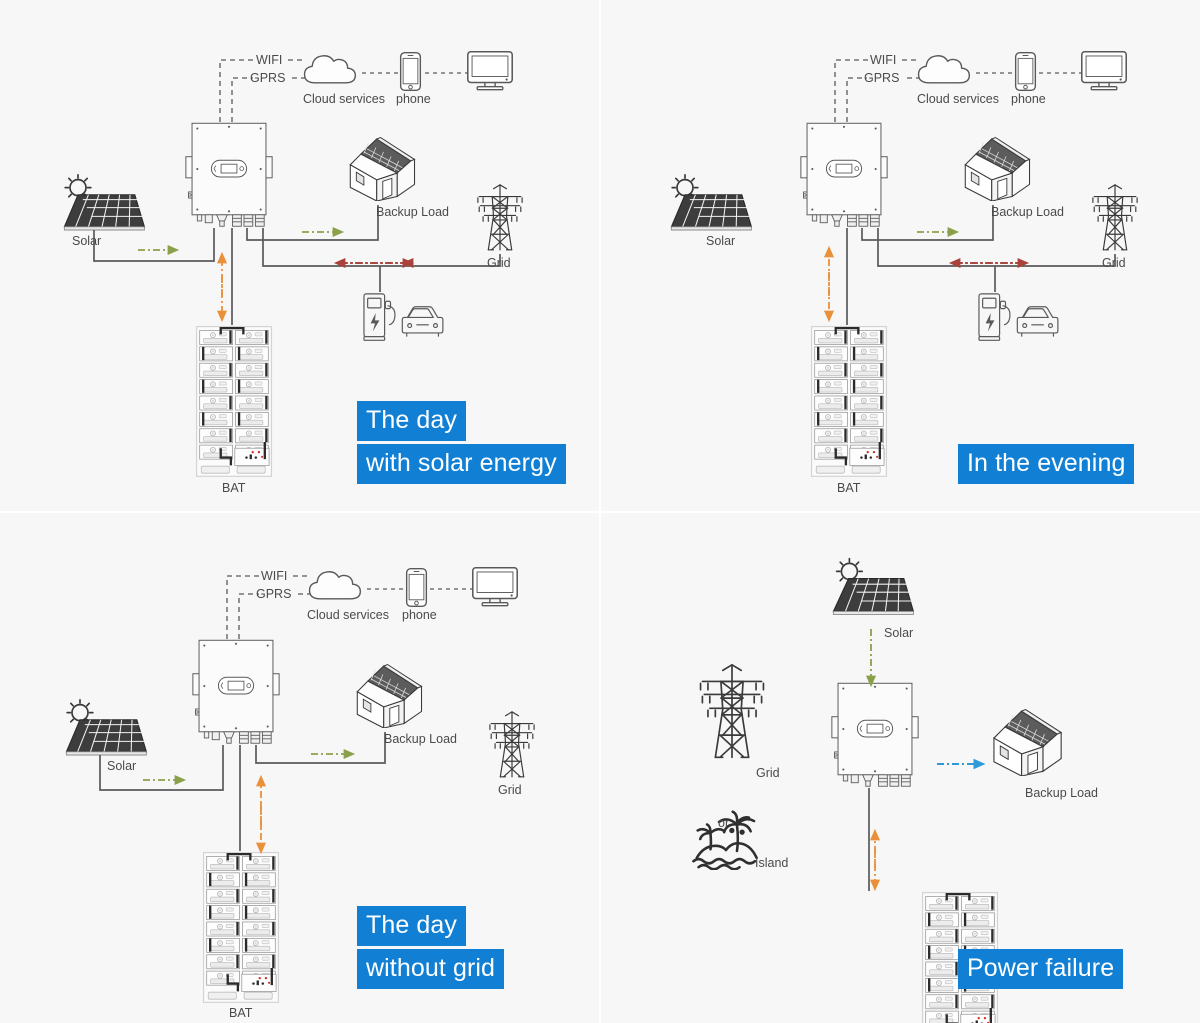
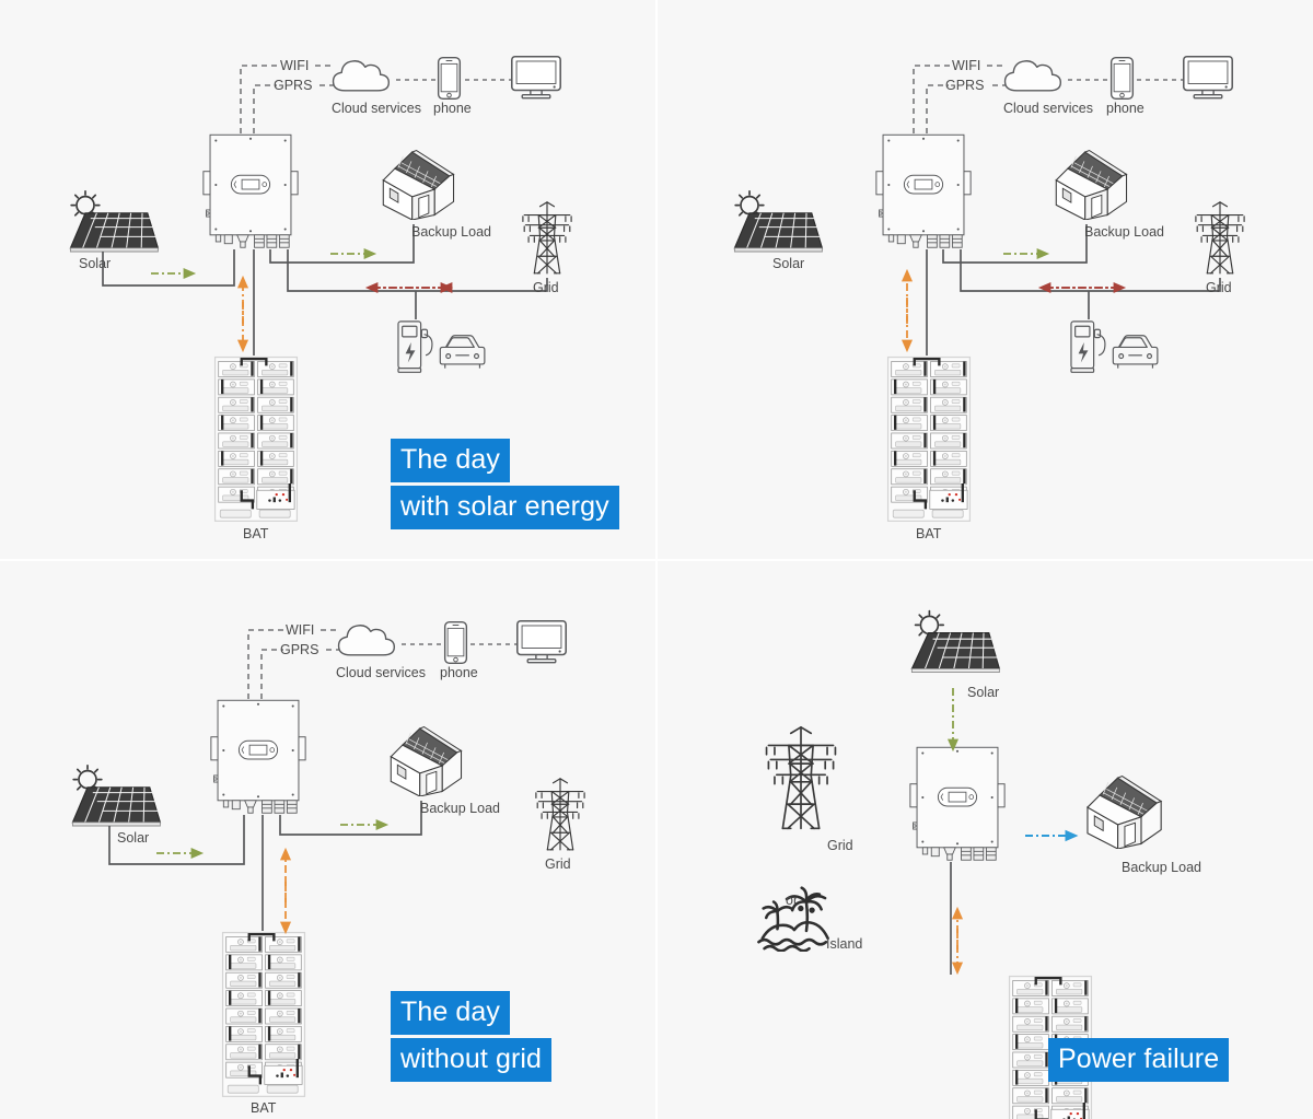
  WIFI
  GPRS
  Cloud services
  phone
  Solar
  Backup Load
  Grid
  BAT
  The day
  with solar energy
  WIFI
  GPRS
  Cloud services
  phone
  Solar
  Backup Load
  Grid
  BAT
- In the evening
  WIFI
  GPRS
  Cloud services
  phone
  Solar
  Backup Load
  Grid
  BAT
  The day
  without grid
  Solar
  Grid
  or
  Island
  Backup Load
  Power failure
